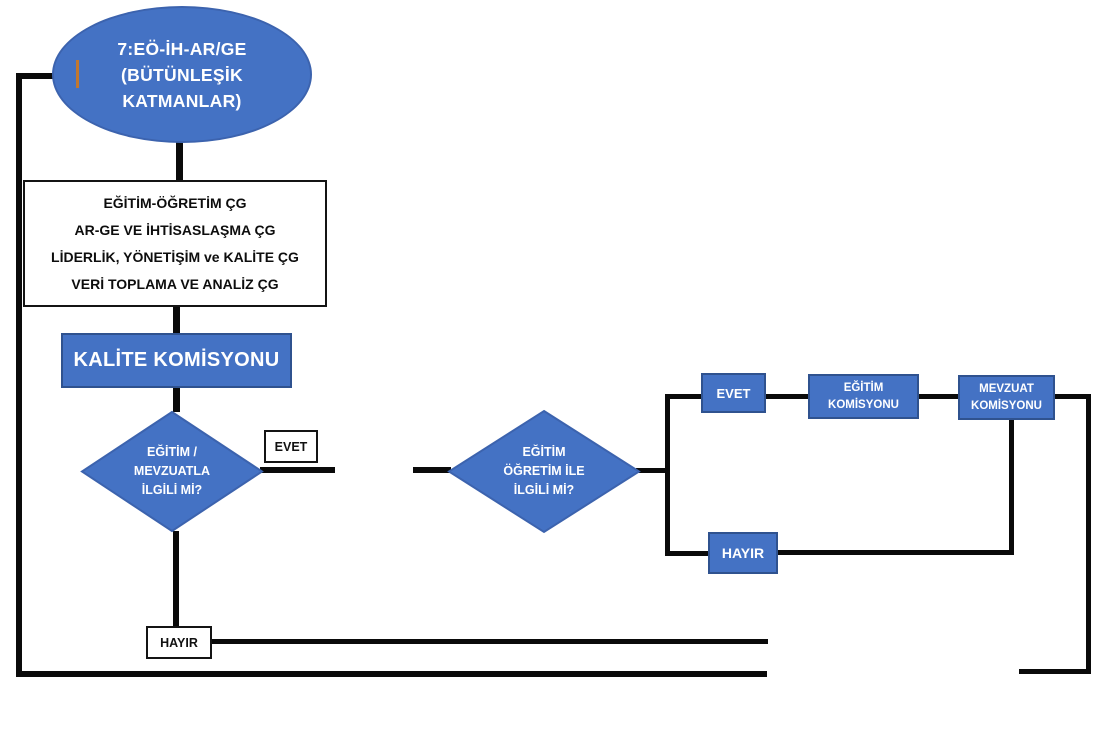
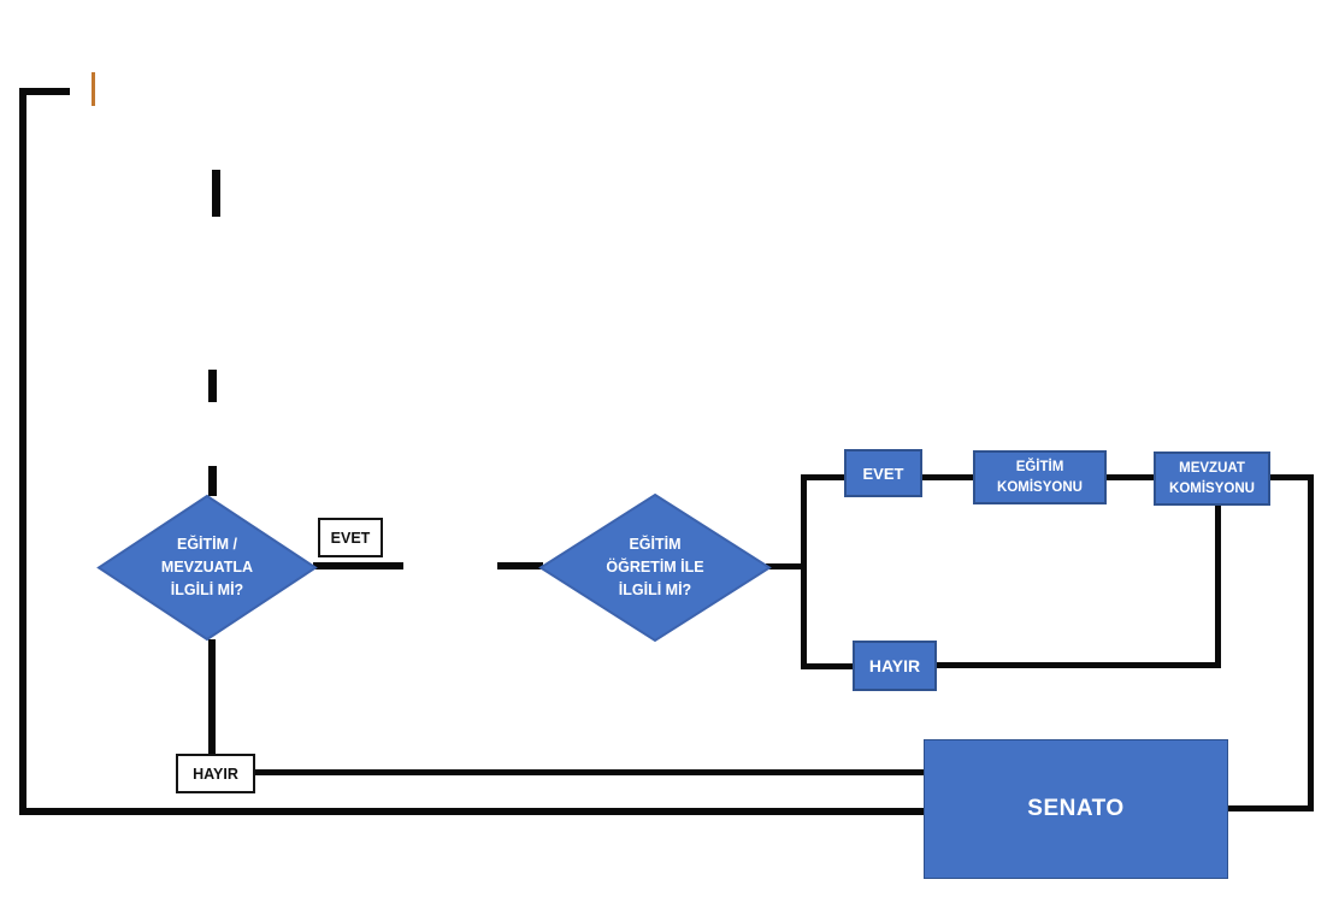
- 7:EÖ-İH-AR/GE
- (BÜTÜNLEŞİK
- KATMANLAR)
- EĞİTİM-ÖĞRETİM ÇG
- AR-GE VE İHTİSASLAŞMA ÇG
- LİDERLİK, YÖNETİŞİM ve KALİTE ÇG
- VERİ TOPLAMA VE ANALİZ ÇG
- KALİTE KOMİSYONU
  EĞİTİM /
  MEVZUATLA
  İLGİLİ Mİ?
  EVET
  EĞİTİM
  ÖĞRETİM İLE
  İLGİLİ Mİ?
  EVET
  EĞİTİM
  KOMİSYONU
  MEVZUAT
  KOMİSYONU
  HAYIR
  HAYIR
+ SENATO
